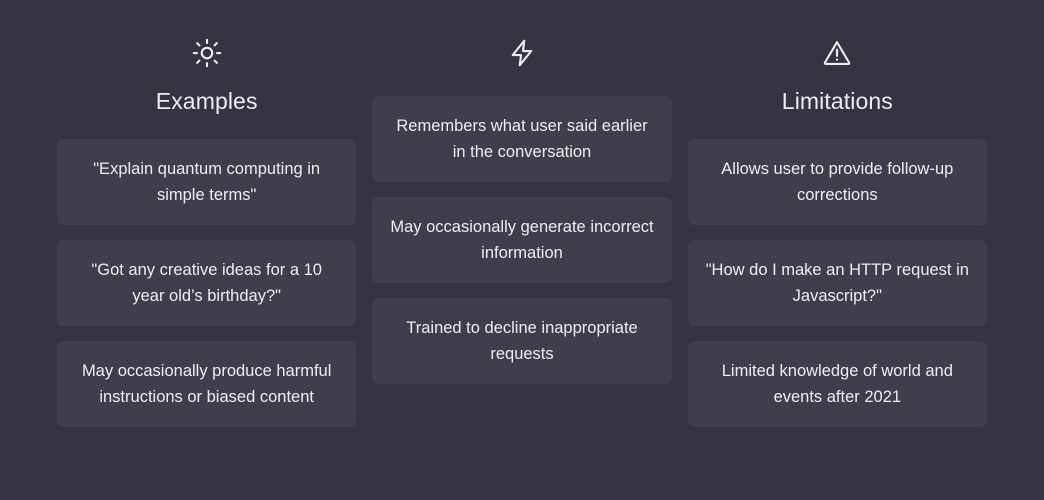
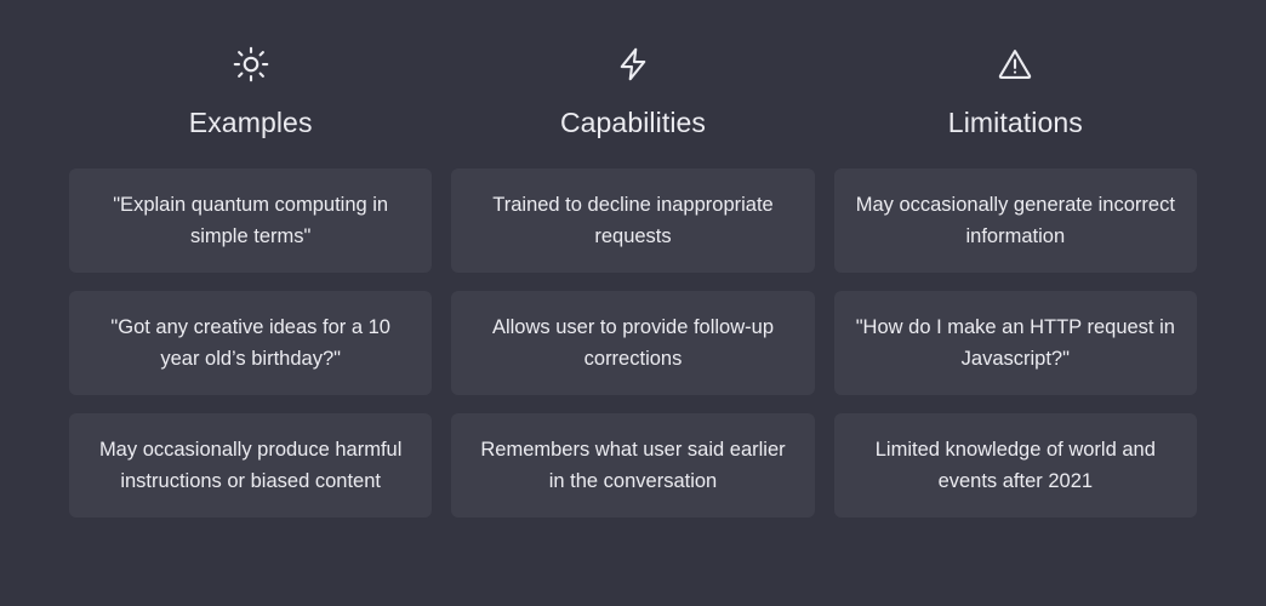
  Examples
  "Explain quantum computing in simple terms"
  "Got any creative ideas for a 10 year old’s birthday?"
  May occasionally produce harmful instructions or biased content
+ Capabilities
- Remembers what user said earlier in the conversation
+ Trained to decline inappropriate requests
- May occasionally generate incorrect information
+ Allows user to provide follow-up corrections
- Trained to decline inappropriate requests
+ Remembers what user said earlier in the conversation
  Limitations
- Allows user to provide follow-up corrections
+ May occasionally generate incorrect information
  "How do I make an HTTP request in Javascript?"
  Limited knowledge of world and events after 2021
